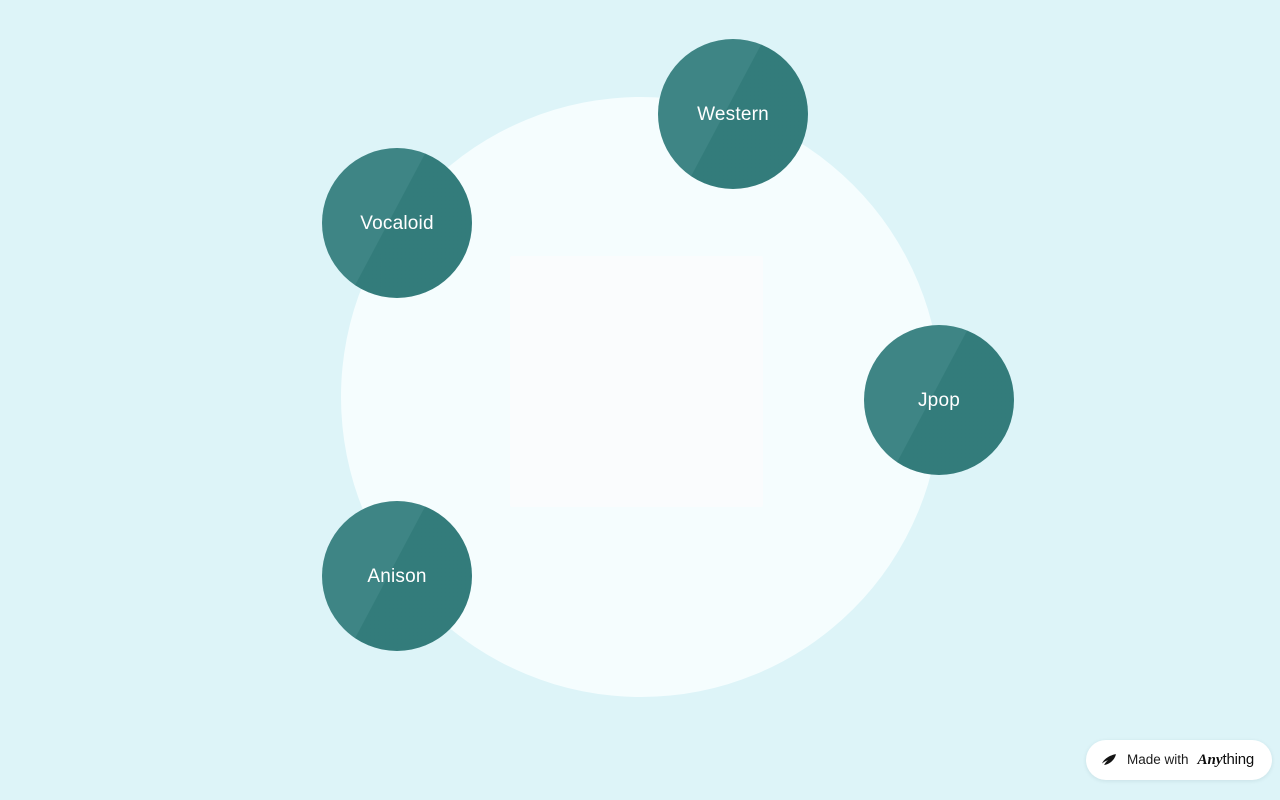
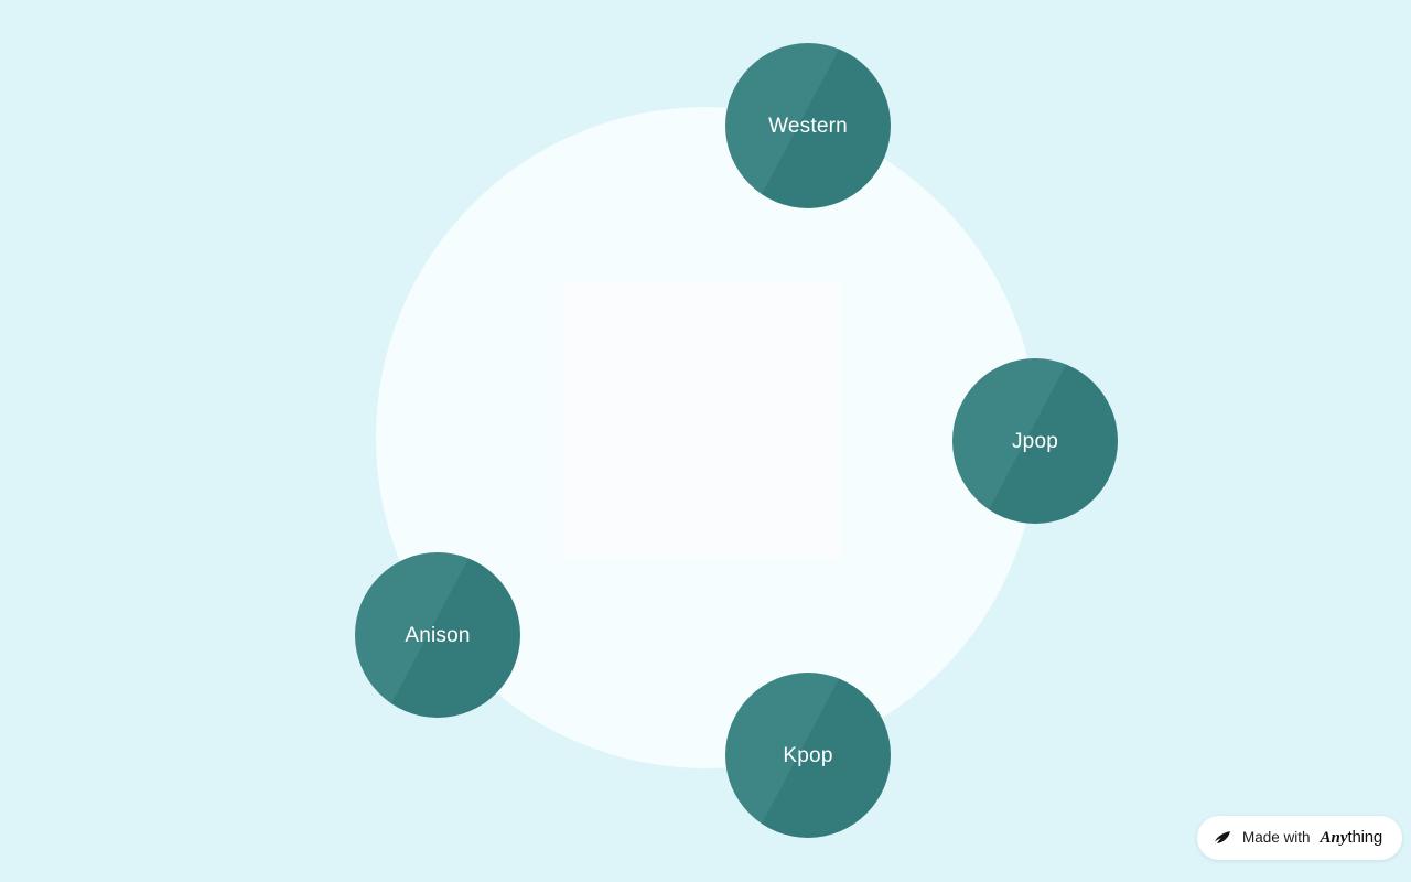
  Western
- Vocaloid
  Jpop
  Anison
+ Kpop
  Made with
  Anything
